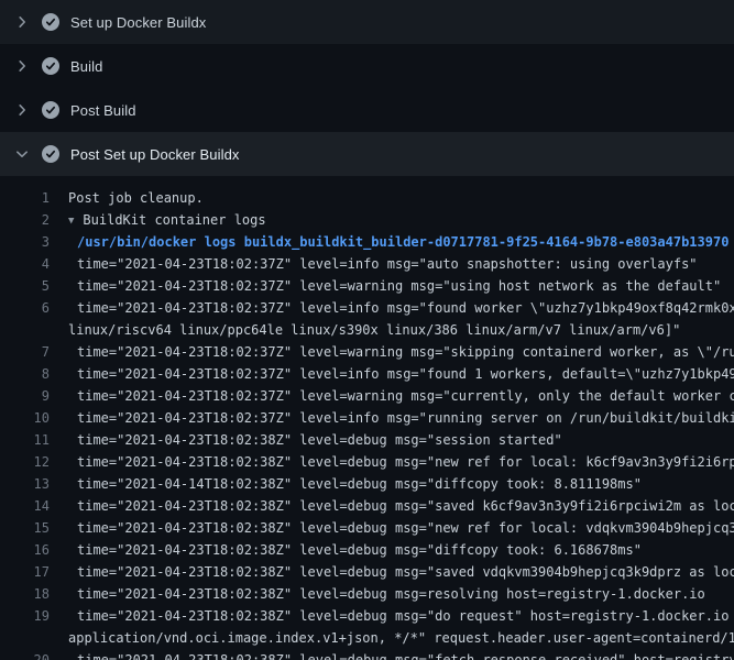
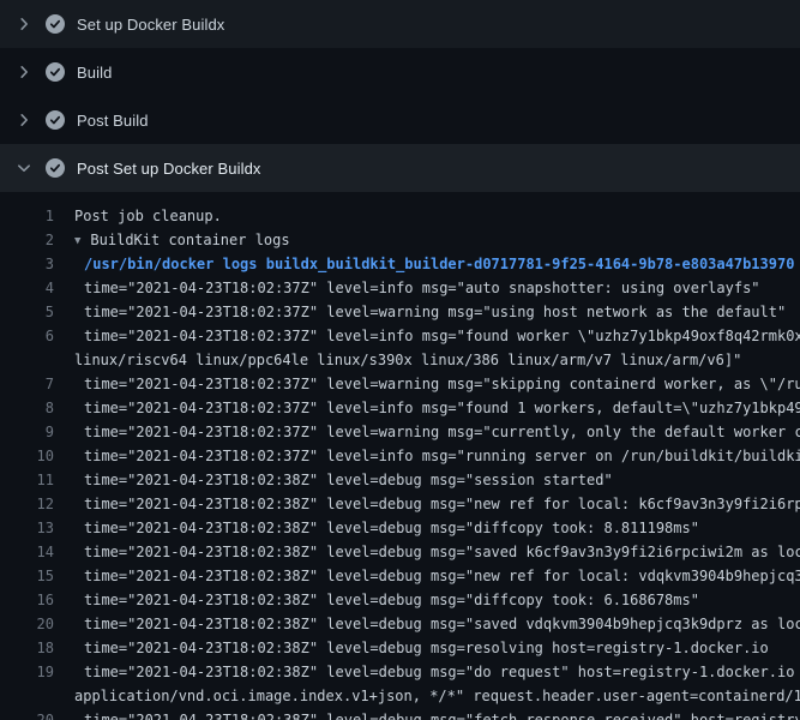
  Set up Docker Buildx
  Build
  Post Build
  Post Set up Docker Buildx
  1
  Post job cleanup.
  2
  ▼ BuildKit container logs
  3
  /usr/bin/docker logs buildx_buildkit_builder-d0717781-9f25-4164-9b78-e803a47b13970
  4
  time="2021-04-23T18:02:37Z" level=info msg="auto snapshotter: using overlayfs"
  5
  time="2021-04-23T18:02:37Z" level=warning msg="using host network as the default"
  6
  time="2021-04-23T18:02:37Z" level=info msg="found worker \"uzhz7y1bkp49oxf8q42rmk0x
  linux/riscv64 linux/ppc64le linux/s390x linux/386 linux/arm/v7 linux/arm/v6]"
  7
  time="2021-04-23T18:02:37Z" level=warning msg="skipping containerd worker, as \"/ru
  8
  time="2021-04-23T18:02:37Z" level=info msg="found 1 workers, default=\"uzhz7y1bkp49
  9
  time="2021-04-23T18:02:37Z" level=warning msg="currently, only the default worker c
  10
  time="2021-04-23T18:02:37Z" level=info msg="running server on /run/buildkit/buildki
  11
  time="2021-04-23T18:02:38Z" level=debug msg="session started"
  12
  time="2021-04-23T18:02:38Z" level=debug msg="new ref for local: k6cf9av3n3y9fi2i6rp
  13
- time="2021-04-14T18:02:38Z" level=debug msg="diffcopy took: 8.811198ms"
+ time="2021-04-23T18:02:38Z" level=debug msg="diffcopy took: 8.811198ms"
  14
  time="2021-04-23T18:02:38Z" level=debug msg="saved k6cf9av3n3y9fi2i6rpciwi2m as loc
  15
  time="2021-04-23T18:02:38Z" level=debug msg="new ref for local: vdqkvm3904b9hepjcq3
  16
  time="2021-04-23T18:02:38Z" level=debug msg="diffcopy took: 6.168678ms"
- 17
+ 20
  time="2021-04-23T18:02:38Z" level=debug msg="saved vdqkvm3904b9hepjcq3k9dprz as loc
  18
  time="2021-04-23T18:02:38Z" level=debug msg=resolving host=registry-1.docker.io
  19
  time="2021-04-23T18:02:38Z" level=debug msg="do request" host=registry-1.docker.io
  application/vnd.oci.image.index.v1+json, */*" request.header.user-agent=containerd/1
